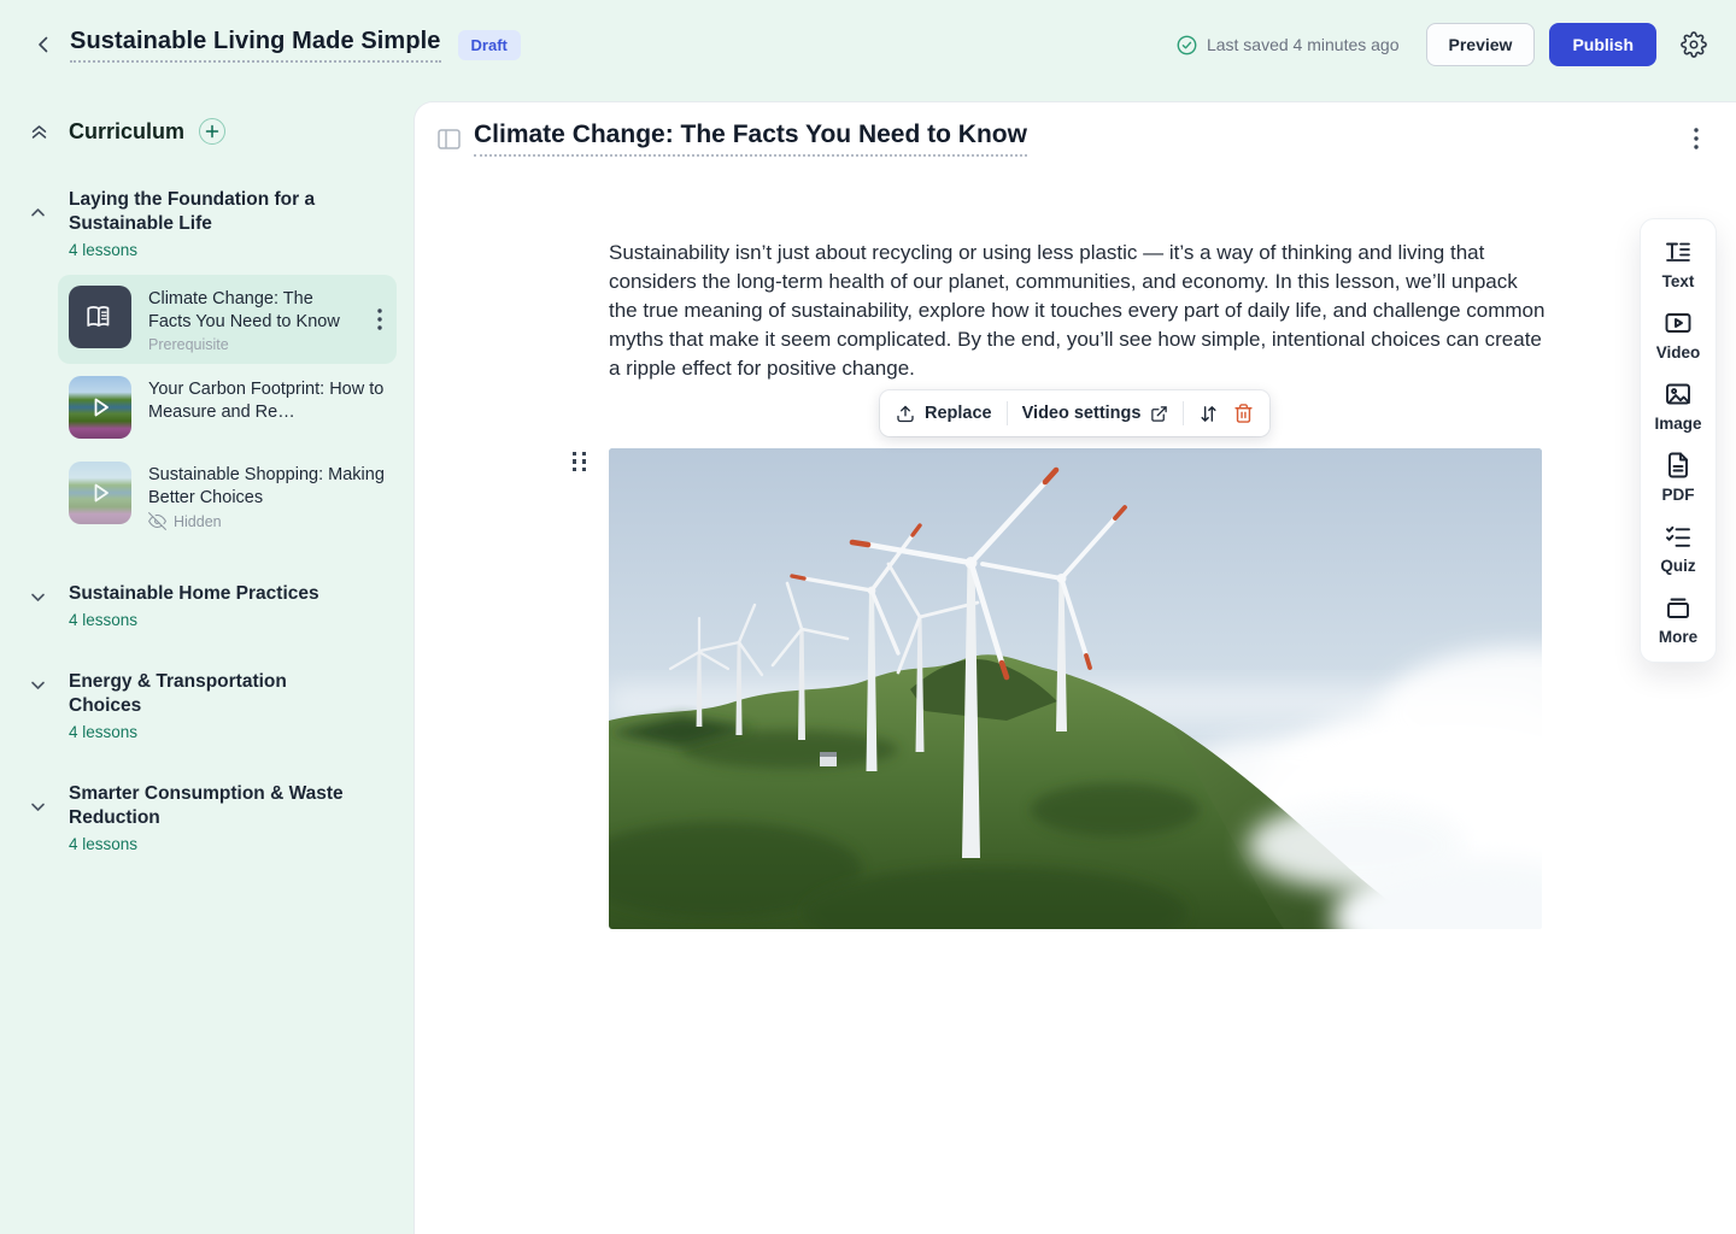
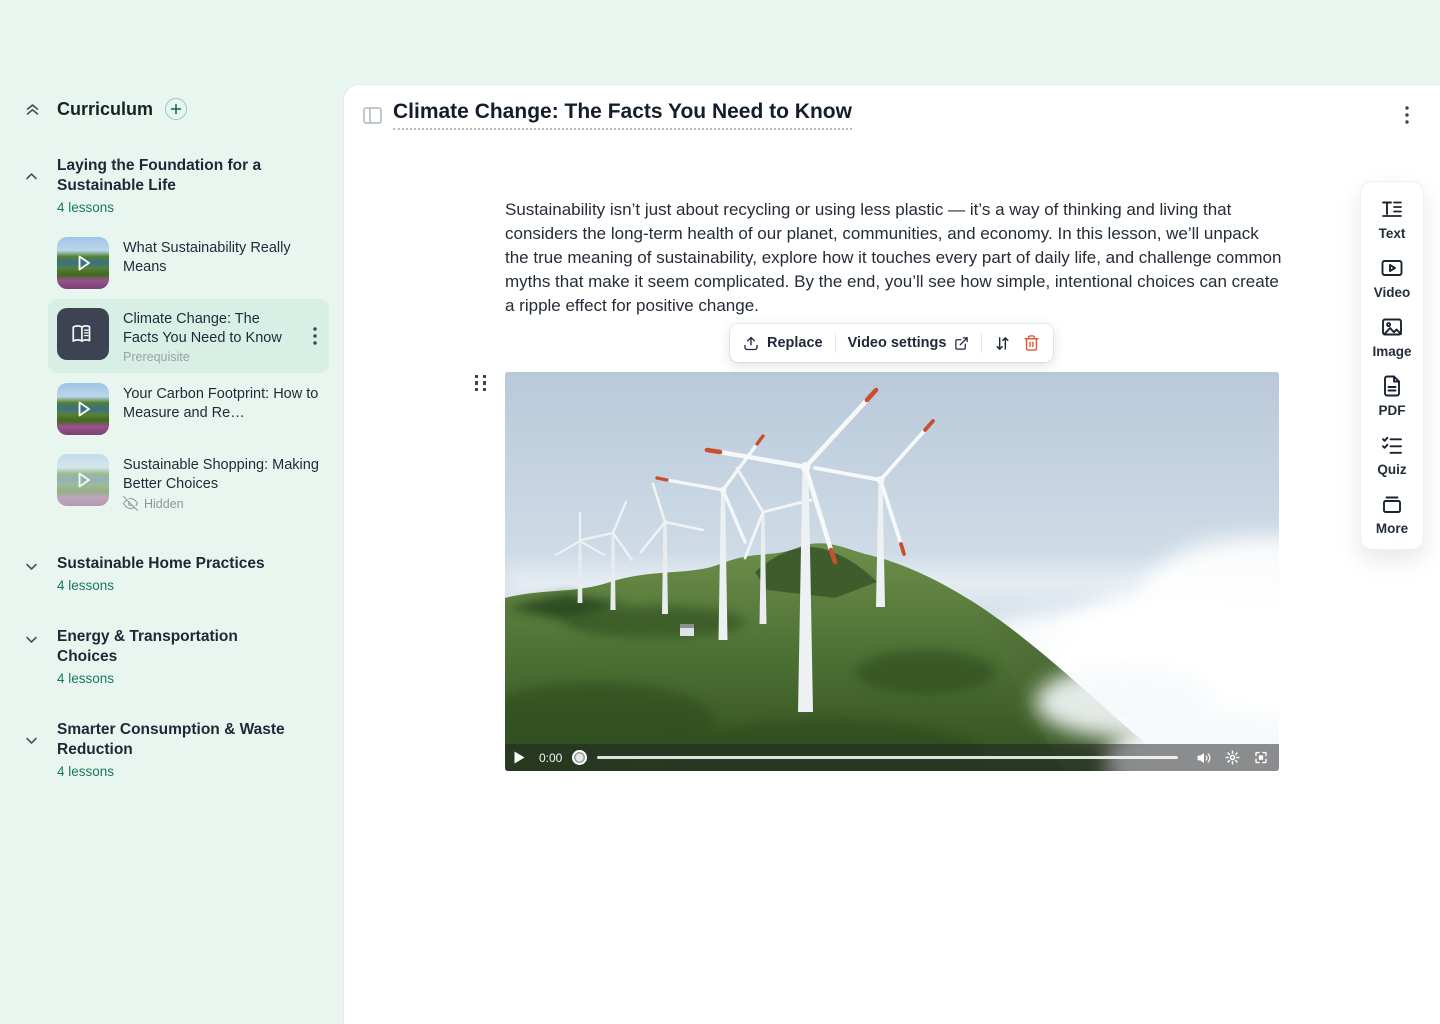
- Sustainable Living Made Simple
- Draft
- Last saved 4 minutes ago
- Preview
- Publish
  Curriculum
  Laying the Foundation for a Sustainable Life
  4 lessons
+ What Sustainability Really Means
  Climate Change: The Facts You Need to Know
  Prerequisite
  Your Carbon Footprint: How to Measure and Re…
  Sustainable Shopping: Making Better Choices
  Hidden
  Sustainable Home Practices
  4 lessons
  Energy & Transportation Choices
  4 lessons
  Smarter Consumption & Waste Reduction
  4 lessons
  Climate Change: The Facts You Need to Know
  Sustainability isn’t just about recycling or using less plastic — it’s a way of thinking and living that considers the long-term health of our planet, communities, and economy. In this lesson, we’ll unpack the true meaning of sustainability, explore how it touches every part of daily life, and challenge common myths that make it seem complicated. By the end, you’ll see how simple, intentional choices can create a ripple effect for positive change.
  Replace
  Video settings
+ 0:00
  Text
  Video
  Image
  PDF
  Quiz
  More
